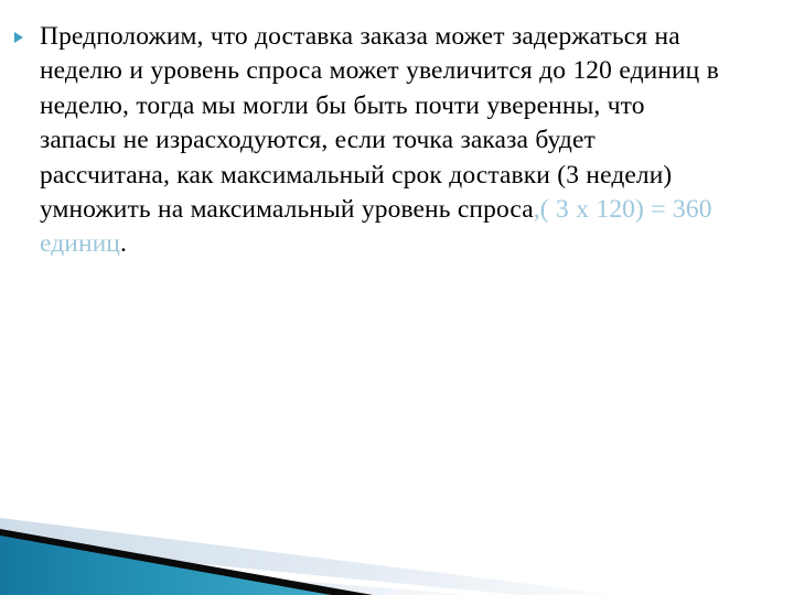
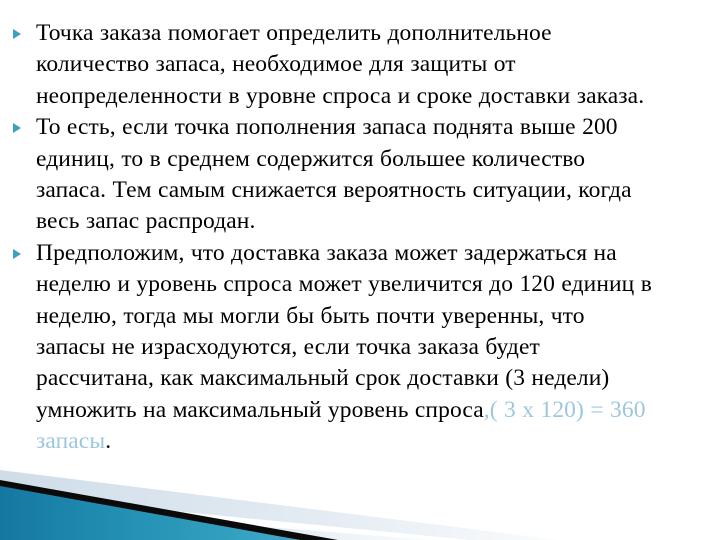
+ Точка заказа помогает определить дополнительное количество запаса, необходимое для защиты от неопределенности в уровне спроса и сроке доставки заказа.
+ То есть, если точка пополнения запаса поднята выше 200 единиц, то в среднем содержится большее количество запаса. Тем самым снижается вероятность ситуации, когда весь запас распродан.
- Предположим, что доставка заказа может задержаться на неделю и уровень спроса может увеличится до 120 единиц в неделю, тогда мы могли бы быть почти уверенны, что запасы не израсходуются, если точка заказа будет рассчитана, как максимальный срок доставки (3 недели) умножить на максимальный уровень спроса,( 3 x 120) = 360 единиц.
+ Предположим, что доставка заказа может задержаться на неделю и уровень спроса может увеличится до 120 единиц в неделю, тогда мы могли бы быть почти уверенны, что запасы не израсходуются, если точка заказа будет рассчитана, как максимальный срок доставки (3 недели) умножить на максимальный уровень спроса,( 3 x 120) = 360 запасы.
